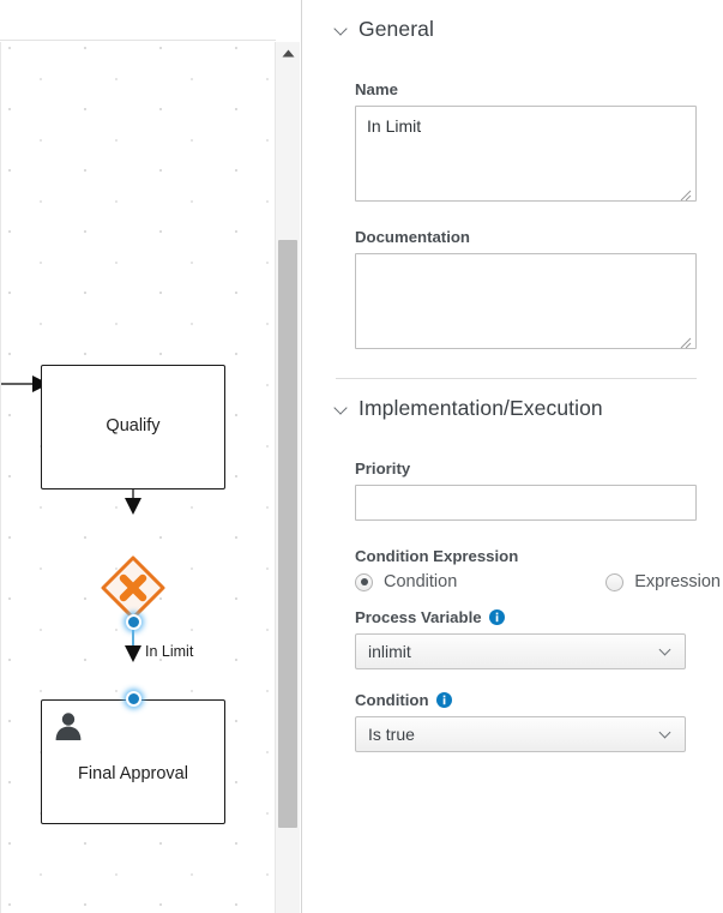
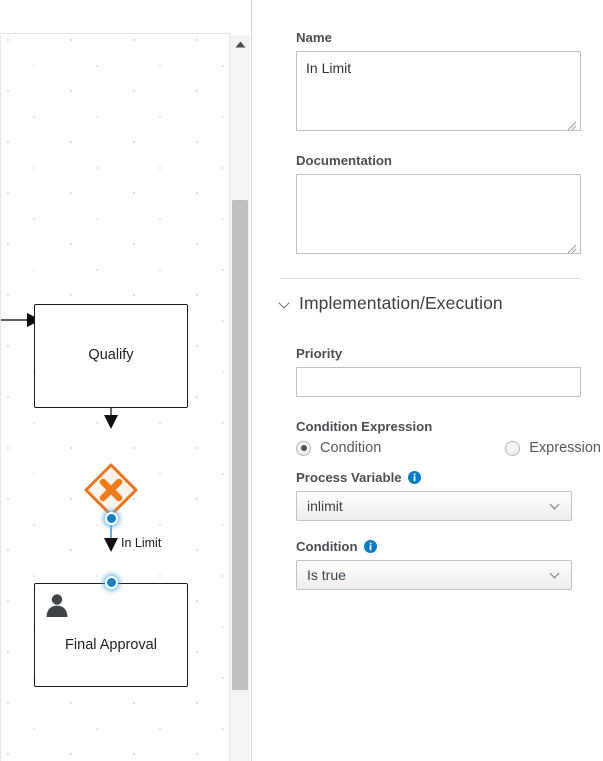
  Qualify
  Final Approval
  In Limit
- General
  Name
  In Limit
  Documentation
  Implementation/Execution
  Priority
  Condition Expression
  Condition
  Expression
  Process Variable
  inlimit
  Condition
  Is true
